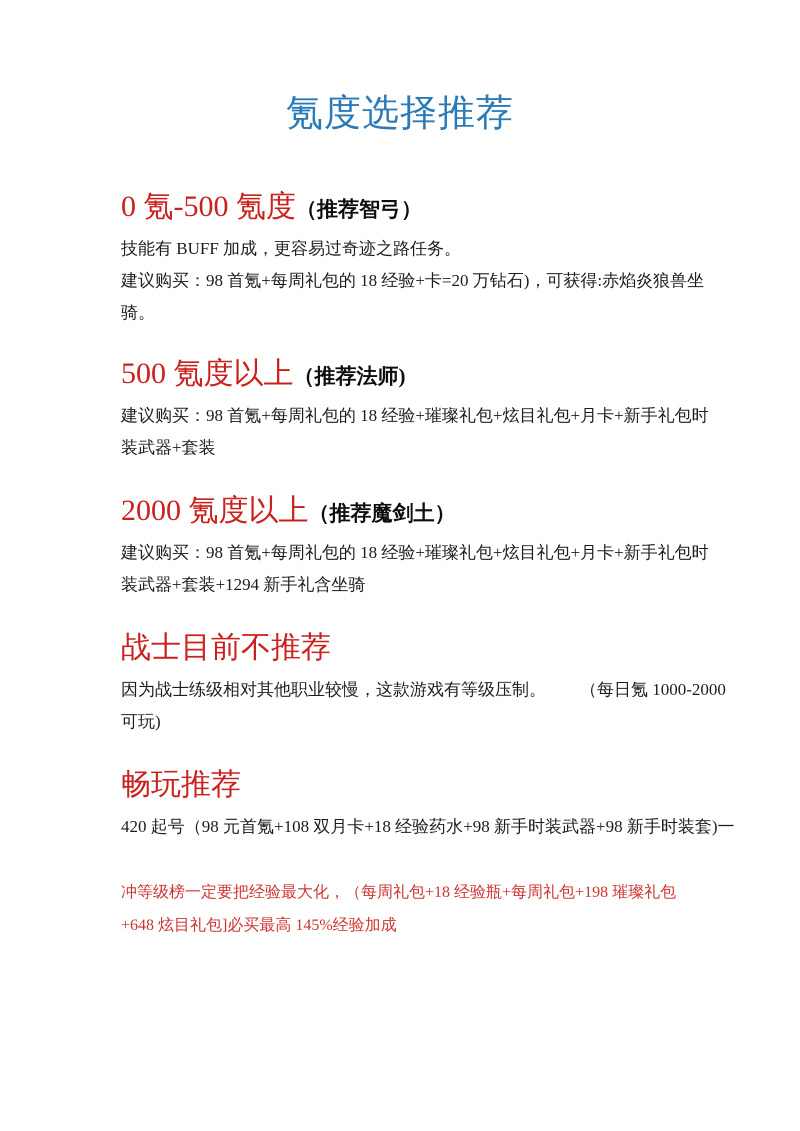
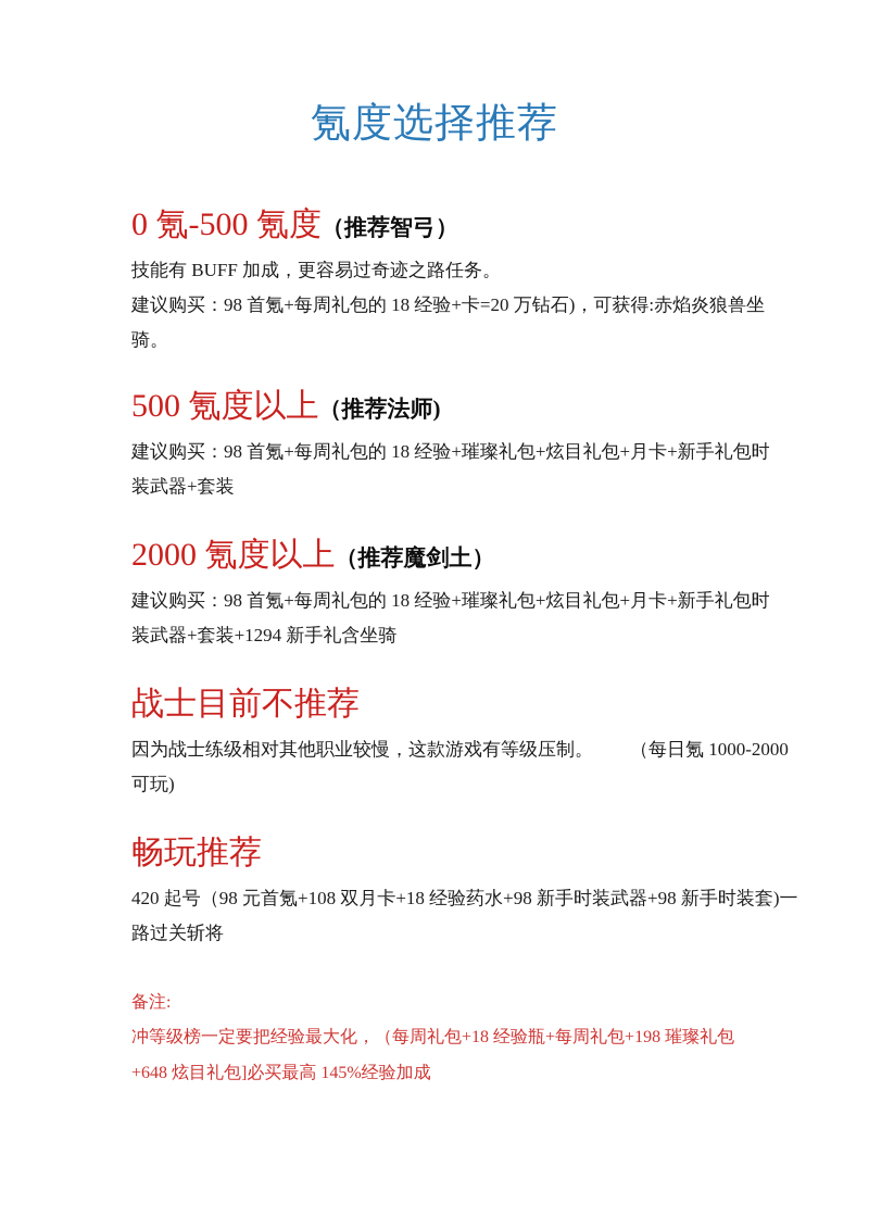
  氪度选择推荐
  0 氪-500 氪度（推荐智弓）
  技能有 BUFF 加成，更容易过奇迹之路任务。
  建议购买：98 首氪+每周礼包的 18 经验+卡=20 万钻石)，可获得:赤焰炎狼兽坐
  骑。
  500 氪度以上（推荐法师)
  建议购买：98 首氪+每周礼包的 18 经验+璀璨礼包+炫目礼包+月卡+新手礼包时
  装武器+套装
  2000 氪度以上（推荐魔剑土）
  建议购买：98 首氪+每周礼包的 18 经验+璀璨礼包+炫目礼包+月卡+新手礼包时
  装武器+套装+1294 新手礼含坐骑
  战士目前不推荐
  因为战士练级相对其他职业较慢，这款游戏有等级压制。 （每日氪 1000-2000
  可玩)
  畅玩推荐
  420 起号（98 元首氪+108 双月卡+18 经验药水+98 新手时装武器+98 新手时装套)一
+ 路过关斩将
+ 备注:
  冲等级榜一定要把经验最大化，（每周礼包+18 经验瓶+每周礼包+198 璀璨礼包
  +648 炫目礼包]必买最高 145%经验加成
